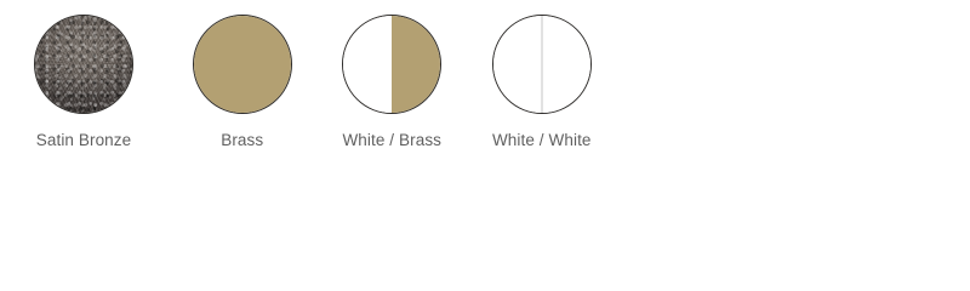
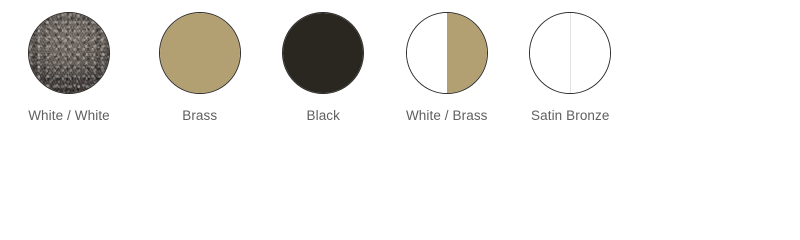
- Satin Bronze
+ White / White
  Brass
+ Black
  White / Brass
- White / White
+ Satin Bronze
